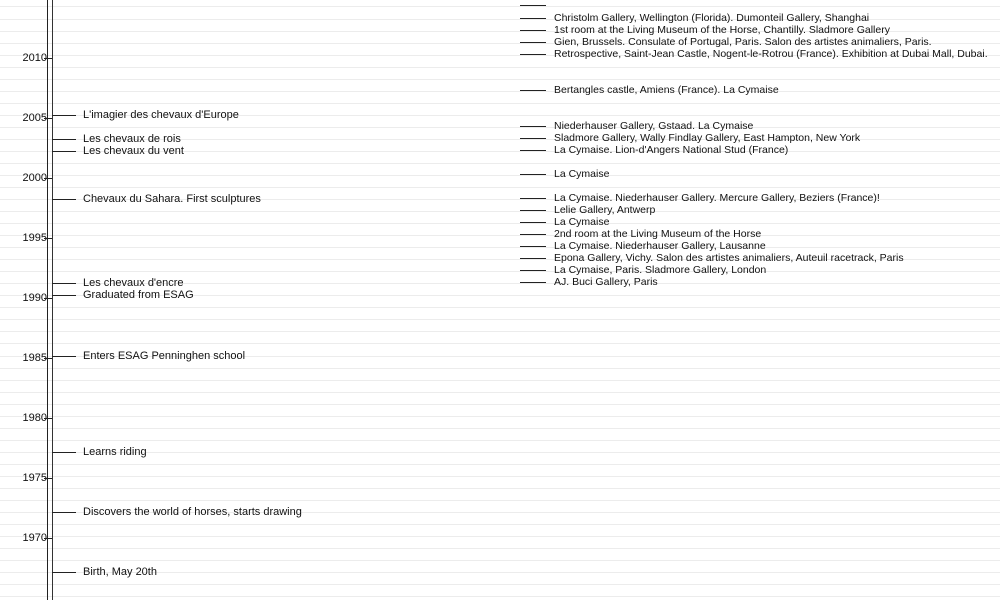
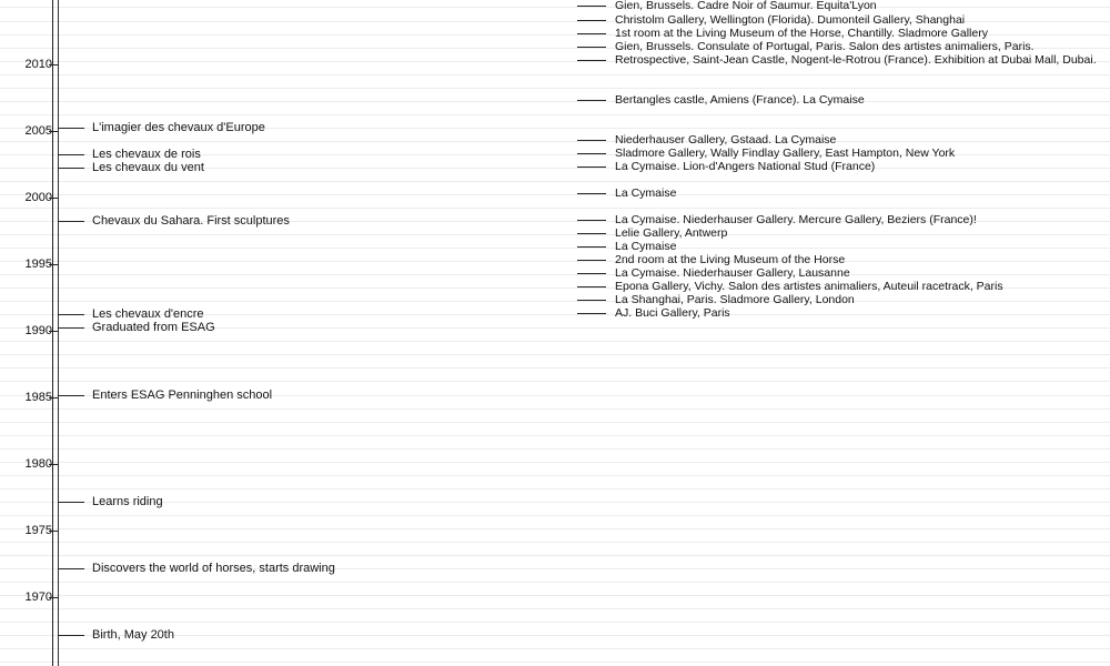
  201
  200
  200
  199
  199
  198
  198
  197
  197
  L'imagier des chevaux d'Europe
  Les chevaux de rois
  Les chevaux du vent
  Chevaux du Sahara. First sculptures
  Les chevaux d'encre
  Graduated from ESAG
  Enters ESAG Penninghen school
  Learns riding
  Discovers the world of horses, starts drawing
  Birth, May 20th
+ Gien, Brussels. Cadre Noir of Saumur. Equita'Lyon
  Christolm Gallery, Wellington (Florida). Dumonteil Gallery, Shanghai
  1st room at the Living Museum of the Horse, Chantilly. Sladmore Gallery
  Gien, Brussels. Consulate of Portugal, Paris. Salon des artistes animaliers, Paris.
  Retrospective, Saint-Jean Castle, Nogent-le-Rotrou (France). Exhibition at Dubai Mall, Dubai.
  Bertangles castle, Amiens (France). La Cymaise
  Niederhauser Gallery, Gstaad. La Cymaise
  Sladmore Gallery, Wally Findlay Gallery, East Hampton, New York
  La Cymaise. Lion-d'Angers National Stud (France)
  La Cymaise
  La Cymaise. Niederhauser Gallery. Mercure Gallery, Beziers (France)!
  Lelie Gallery, Antwerp
  La Cymaise
  2nd room at the Living Museum of the Horse
  La Cymaise. Niederhauser Gallery, Lausanne
  Epona Gallery, Vichy. Salon des artistes animaliers, Auteuil racetrack, Paris
- La Cymaise, Paris. Sladmore Gallery, London
+ La Shanghai, Paris. Sladmore Gallery, London
  AJ. Buci Gallery, Paris
